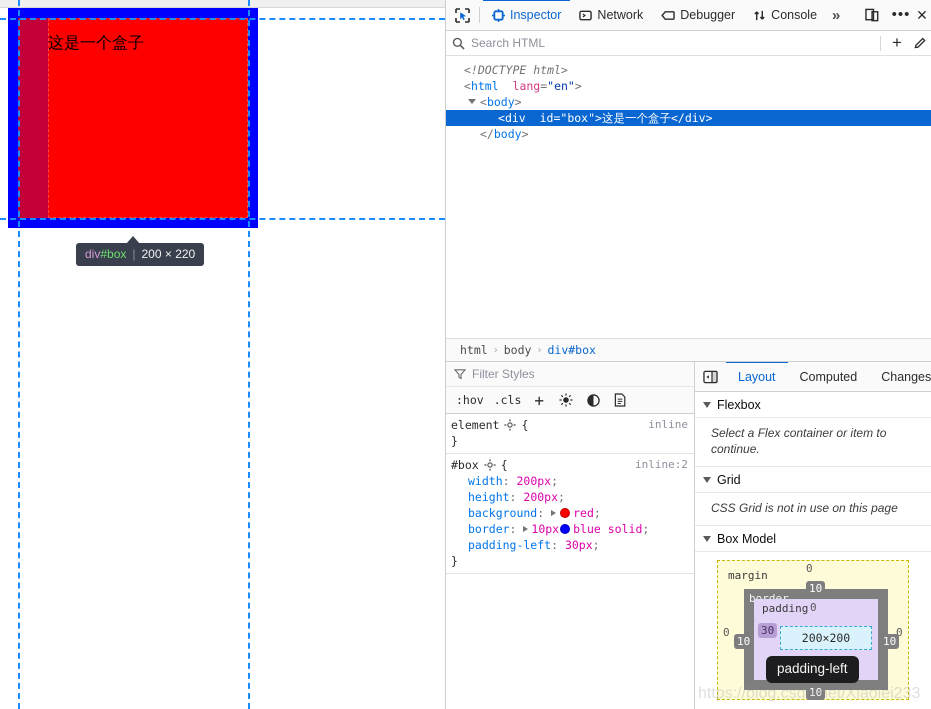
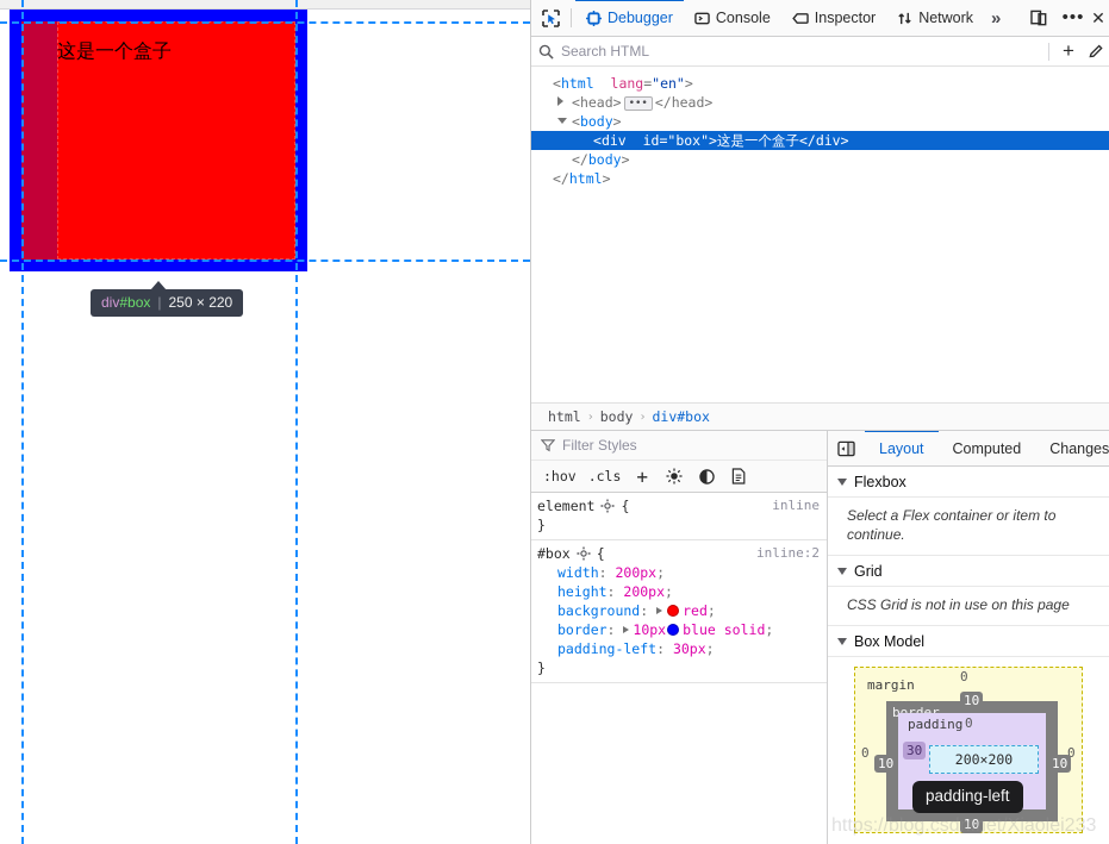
  这是一个盒子
  div#box
  |
- 200 × 220
+ 250 × 220
- Inspector
+ Debugger
- Network
+ Console
- Debugger
+ Inspector
- Console
+ Network
  »
  •••
  ✕
  Search HTML
  +
- <!DOCTYPE html>
  <html lang="en">
+ <head> ••• </head>
  <body>
  <div id="box">这是一个盒子</div>
  </body>
+ </html>
  html
  ›
  body
  ›
  div#box
  Filter Styles
  :hov
  .cls
  +
  element
  {
  inline
  }
  #box
  {
  inline:2
  width: 200px;
  height: 200px;
  background: red;
  border: 10px blue solid;
  padding-left: 30px;
  }
  Layout
  Computed
  Changes
  Flexbox
  Select a Flex container or item to continue.
  Grid
  CSS Grid is not in use on this page
  Box Model
  margin
  0
  0
  0
  padding
  0
  30
  200×200
  10
  10
  10
  10
  padding-left
  https://blog.csdn.net/Xiaolei233
